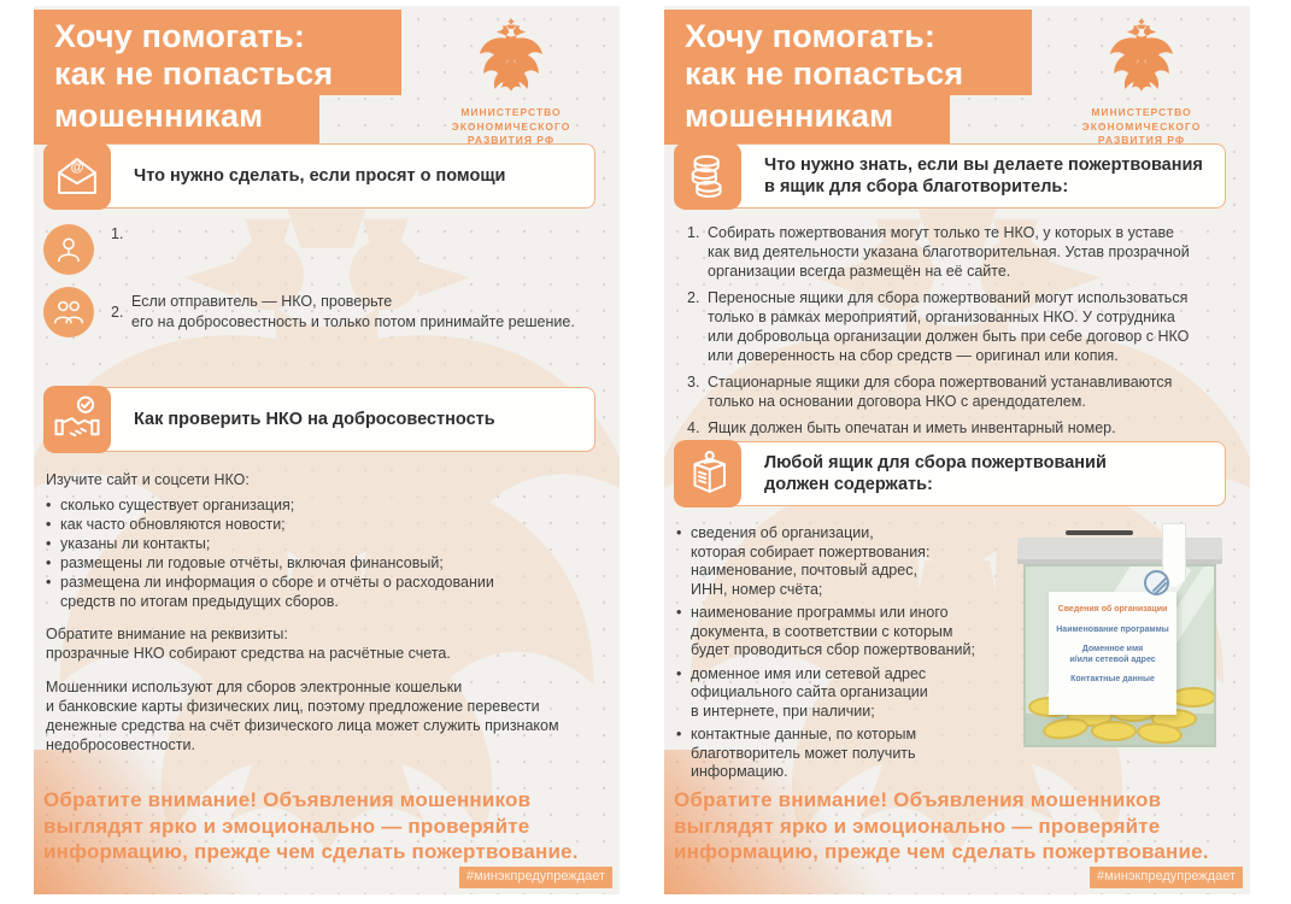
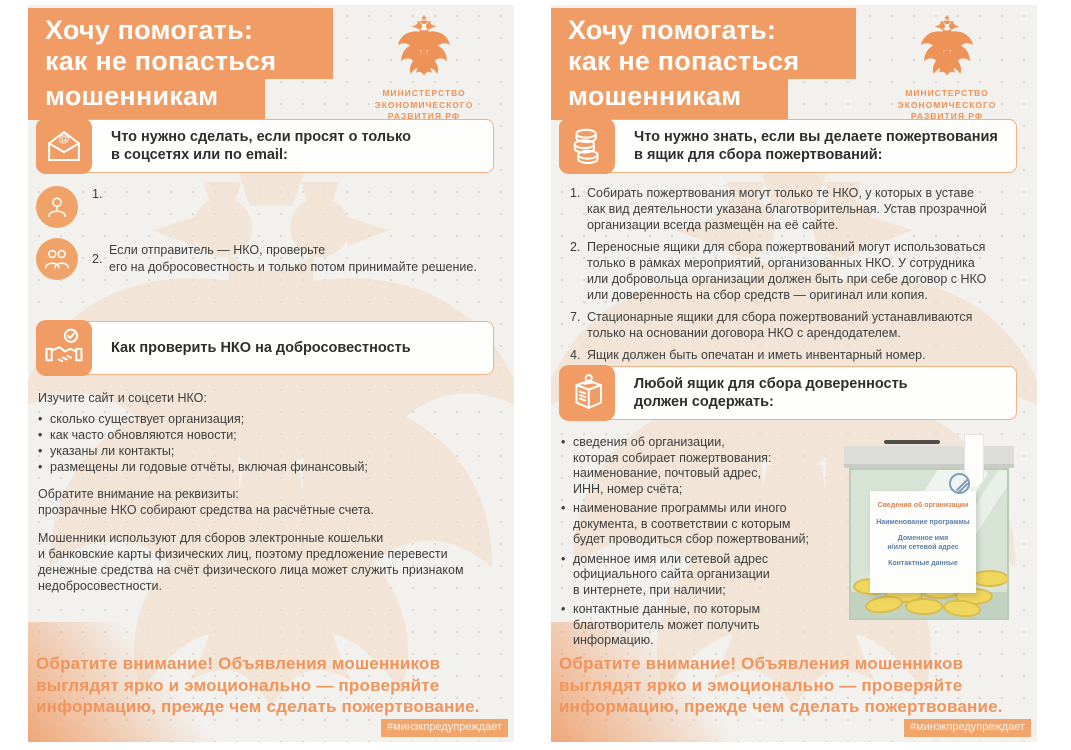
  Хочу помогать:
  как не попасться
  мошенникам
  МИНИСТЕРСТВО
  ЭКОНОМИЧЕСКОГО
  РАЗВИТИЯ РФ
- Что нужно сделать, если просят о помощи
+ Что нужно сделать, если просят о только
+ в соцсетях или по email:
  @
  1.
  2.
  Если отправитель — НКО, проверьте
  его на добросовестность и только потом принимайте решение.
  Как проверить НКО на добросовестность
  Изучите сайт и соцсети НКО:
  сколько существует организация;
  как часто обновляются новости;
  указаны ли контакты;
  размещены ли годовые отчёты, включая финансовый;
- размещена ли информация о сборе и отчёты о расходовании
- средств по итогам предыдущих сборов.
  Обратите внимание на реквизиты:
  прозрачные НКО собирают средства на расчётные счета.
  Мошенники используют для сборов электронные кошельки
  и банковские карты физических лиц, поэтому предложение перевести
  денежные средства на счёт физического лица может служить признаком
  недобросовестности.
  Обратите внимание! Объявления мошенников
  выглядят ярко и эмоционально — проверяйте
  информацию, прежде чем сделать пожертвование.
  #минэкпредупреждает
  Хочу помогать:
  как не попасться
  мошенникам
  МИНИСТЕРСТВО
  ЭКОНОМИЧЕСКОГО
  РАЗВИТИЯ РФ
  Что нужно знать, если вы делаете пожертвования
- в ящик для сбора благотворитель:
+ в ящик для сбора пожертвований:
  1.
  Собирать пожертвования могут только те НКО, у которых в уставе
  как вид деятельности указана благотворительная. Устав прозрачной
  организации всегда размещён на её сайте.
  2.
  Переносные ящики для сбора пожертвований могут использоваться
  только в рамках мероприятий, организованных НКО. У сотрудника
  или добровольца организации должен быть при себе договор с НКО
  или доверенность на сбор средств — оригинал или копия.
- 3.
+ 7.
  Стационарные ящики для сбора пожертвований устанавливаются
  только на основании договора НКО с арендодателем.
  4.
  Ящик должен быть опечатан и иметь инвентарный номер.
- Любой ящик для сбора пожертвований
+ Любой ящик для сбора доверенность
  должен содержать:
  сведения об организации,
  которая собирает пожертвования:
  наименование, почтовый адрес,
  ИНН, номер счёта;
  наименование программы или иного
  документа, в соответствии с которым
  будет проводиться сбор пожертвований;
  доменное имя или сетевой адрес
  официального сайта организации
  в интернете, при наличии;
  контактные данные, по которым
  благотворитель может получить
  информацию.
  Обратите внимание! Объявления мошенников
  выглядят ярко и эмоционально — проверяйте
  информацию, прежде чем сделать пожертвование.
  #минэкпредупреждает
